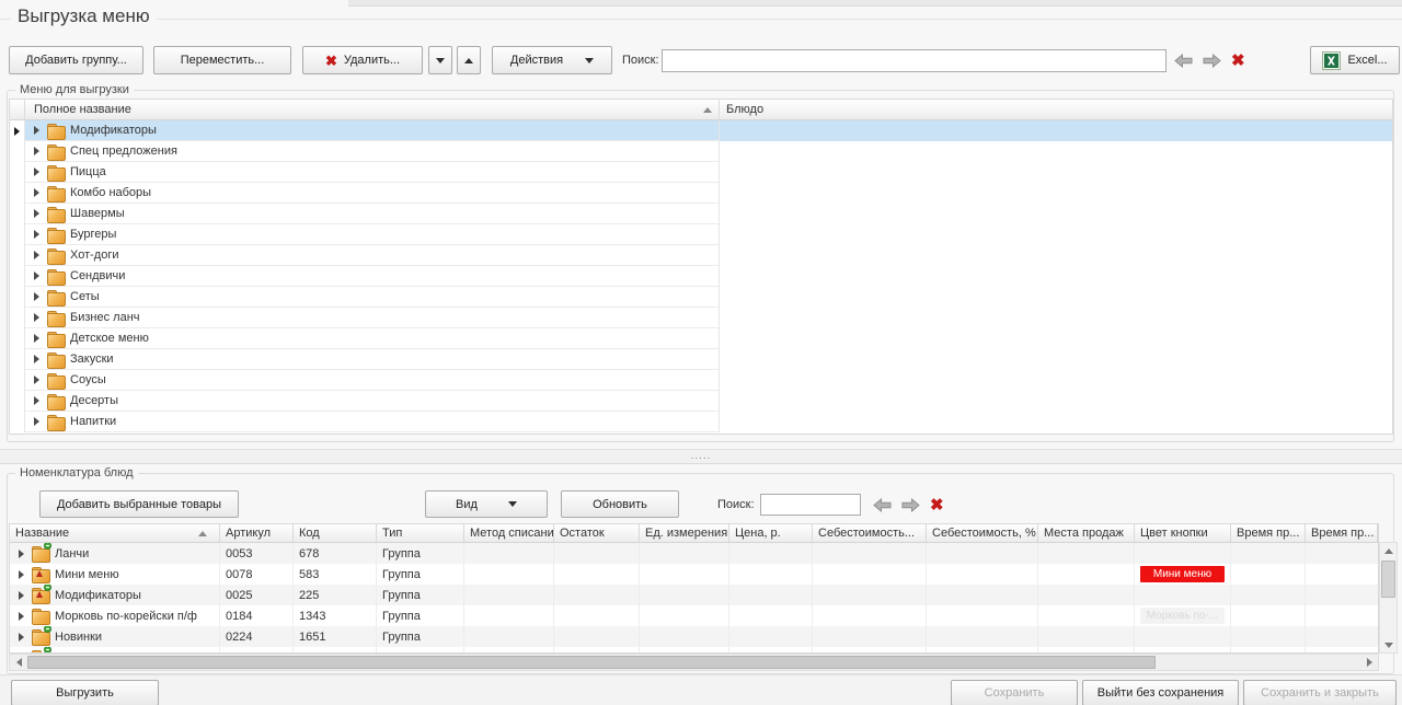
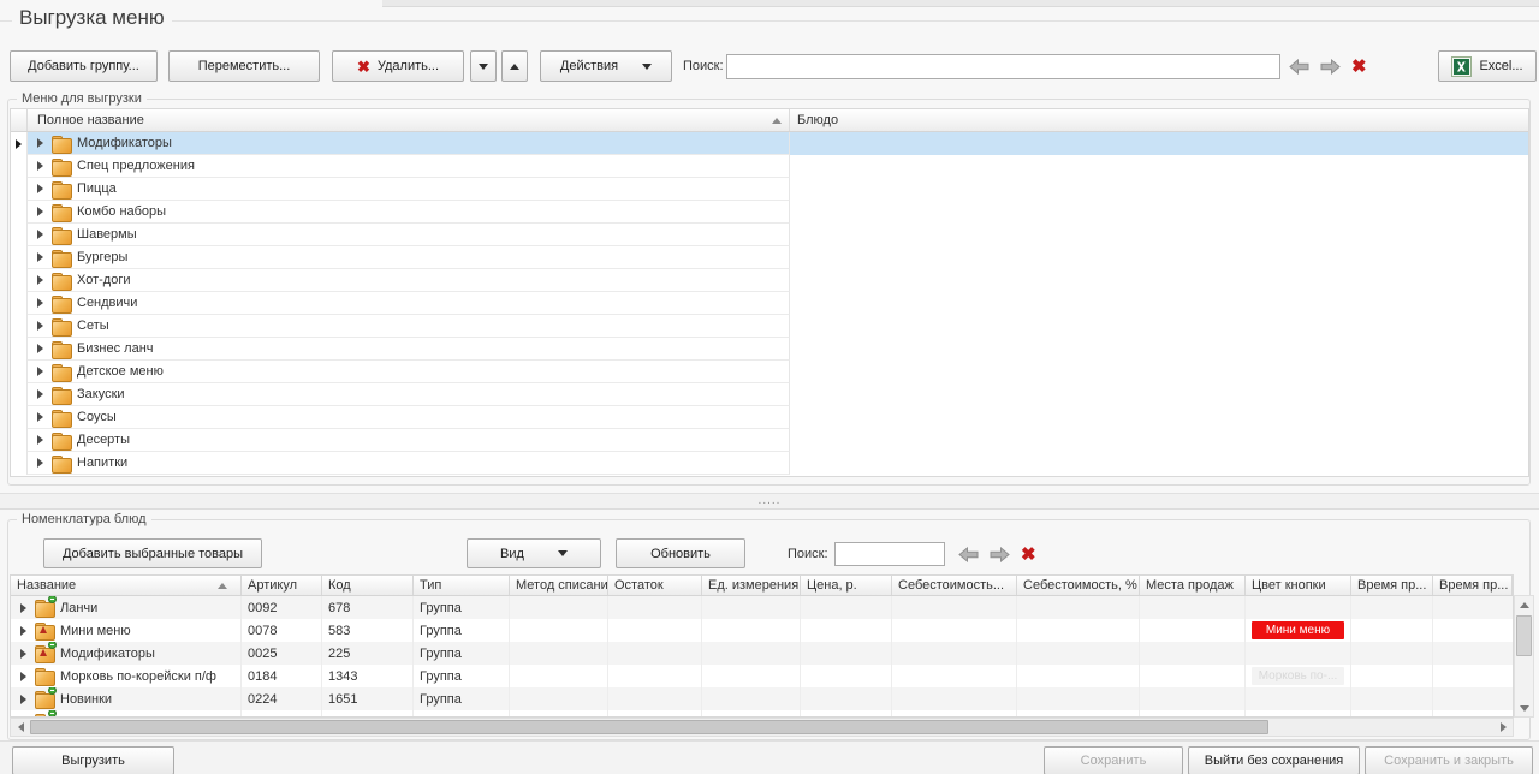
  Выгрузка меню
  Добавить группу...
  Переместить...
  ✖
  Удалить...
  Действия
  Поиск:
  ✖
  Excel...
  Меню для выгрузки
  Полное название
  Блюдо
  Модификаторы
  Спец предложения
  Пицца
  Комбо наборы
  Шавермы
  Бургеры
  Хот-доги
  Сендвичи
  Сеты
  Бизнес ланч
  Детское меню
  Закуски
  Соусы
  Десерты
  Напитки
  .....
  Номенклатура блюд
  Добавить выбранные товары
  Вид
  Обновить
  Поиск:
  ✖
  Название
  Артикул
  Код
  Тип
  Метод списани
  Остаток
  Ед. измерения
  Цена, р.
  Себестоимость...
  Себестоимость, %
  Места продаж
  Цвет кнопки
  Время пр...
  Время пр...
  Ланчи
- 0053
+ 0092
  678
  Группа
  Мини меню
  0078
  583
  Группа
  Мини меню
  Модификаторы
  0025
  225
  Группа
  Морковь по-корейски п/ф
  0184
  1343
  Группа
  Морковь по-...
  Новинки
  0224
  1651
  Группа
  Выгрузить
  Сохранить
  Выйти без сохранения
  Сохранить и закрыть
